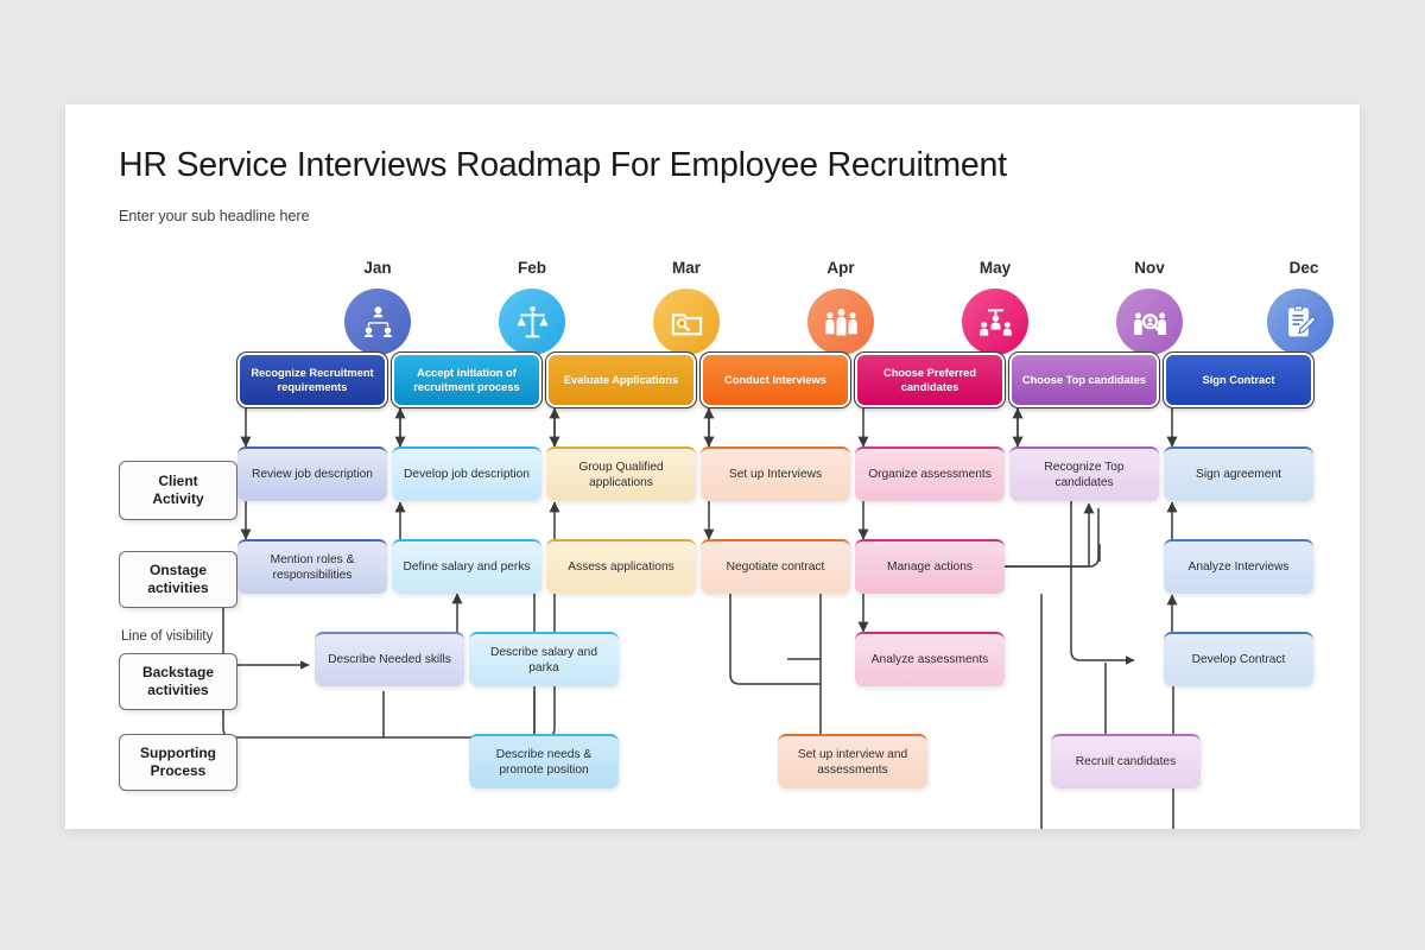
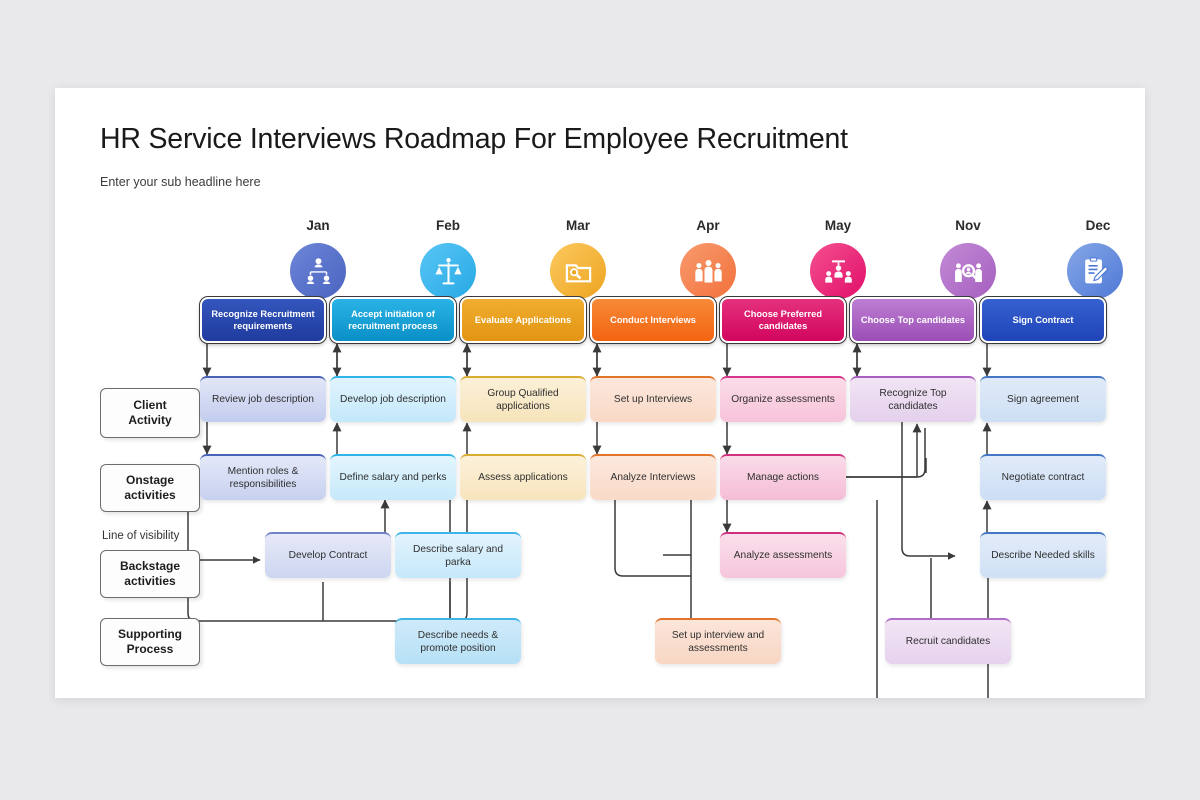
  HR Service Interviews Roadmap For Employee Recruitment
  Enter your sub headline here
  Jan
  Feb
  Mar
  Apr
  May
  Nov
  Dec
  Client
  Activity
  Onstage
  activities
  Line of visibility
  Backstage
  activities
  Supporting
  Process
  Recognize Recruitment requirements
  Accept initiation of recruitment process
  Evaluate Applications
  Conduct Interviews
  Choose Preferred candidates
  Choose Top candidates
  Sign Contract
  Review job description
  Develop job description
  Group Qualified applications
  Set up Interviews
  Organize assessments
  Recognize Top candidates
  Sign agreement
  Mention roles & responsibilities
  Define salary and perks
  Assess applications
- Negotiate contract
+ Analyze Interviews
  Manage actions
- Analyze Interviews
+ Negotiate contract
- Describe Needed skills
+ Develop Contract
  Describe salary and parka
  Analyze assessments
- Develop Contract
+ Describe Needed skills
  Describe needs & promote position
  Set up interview and assessments
  Recruit candidates
